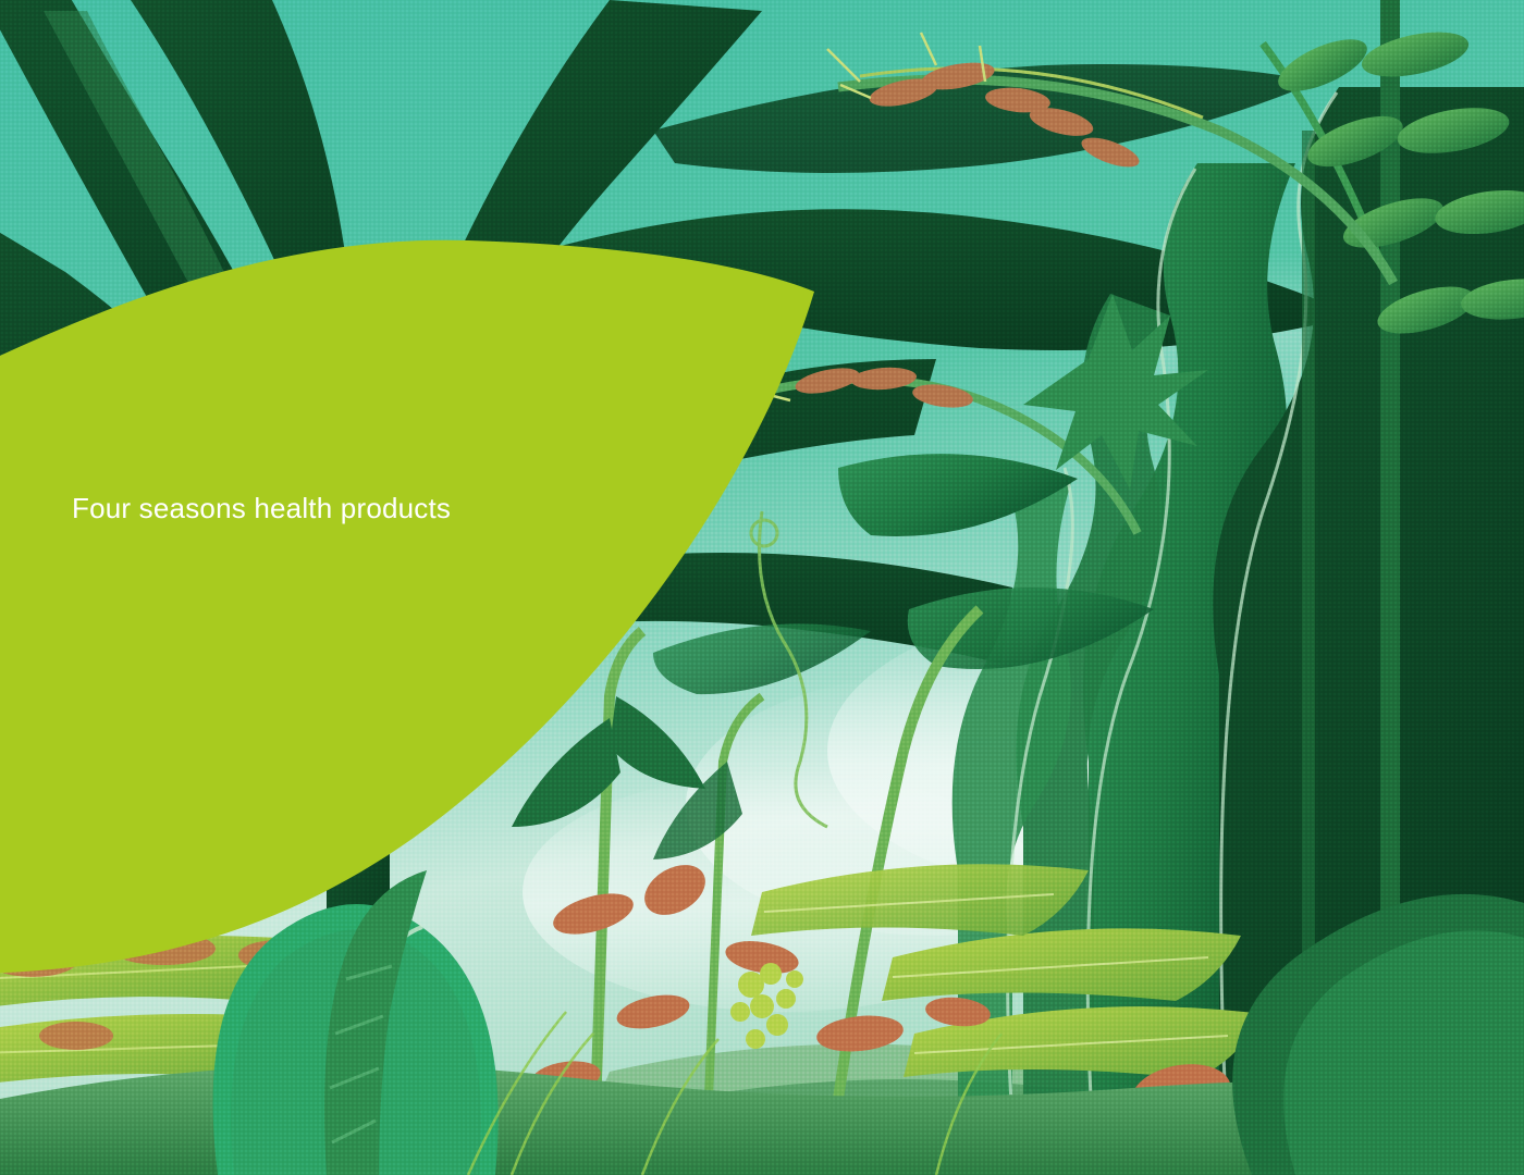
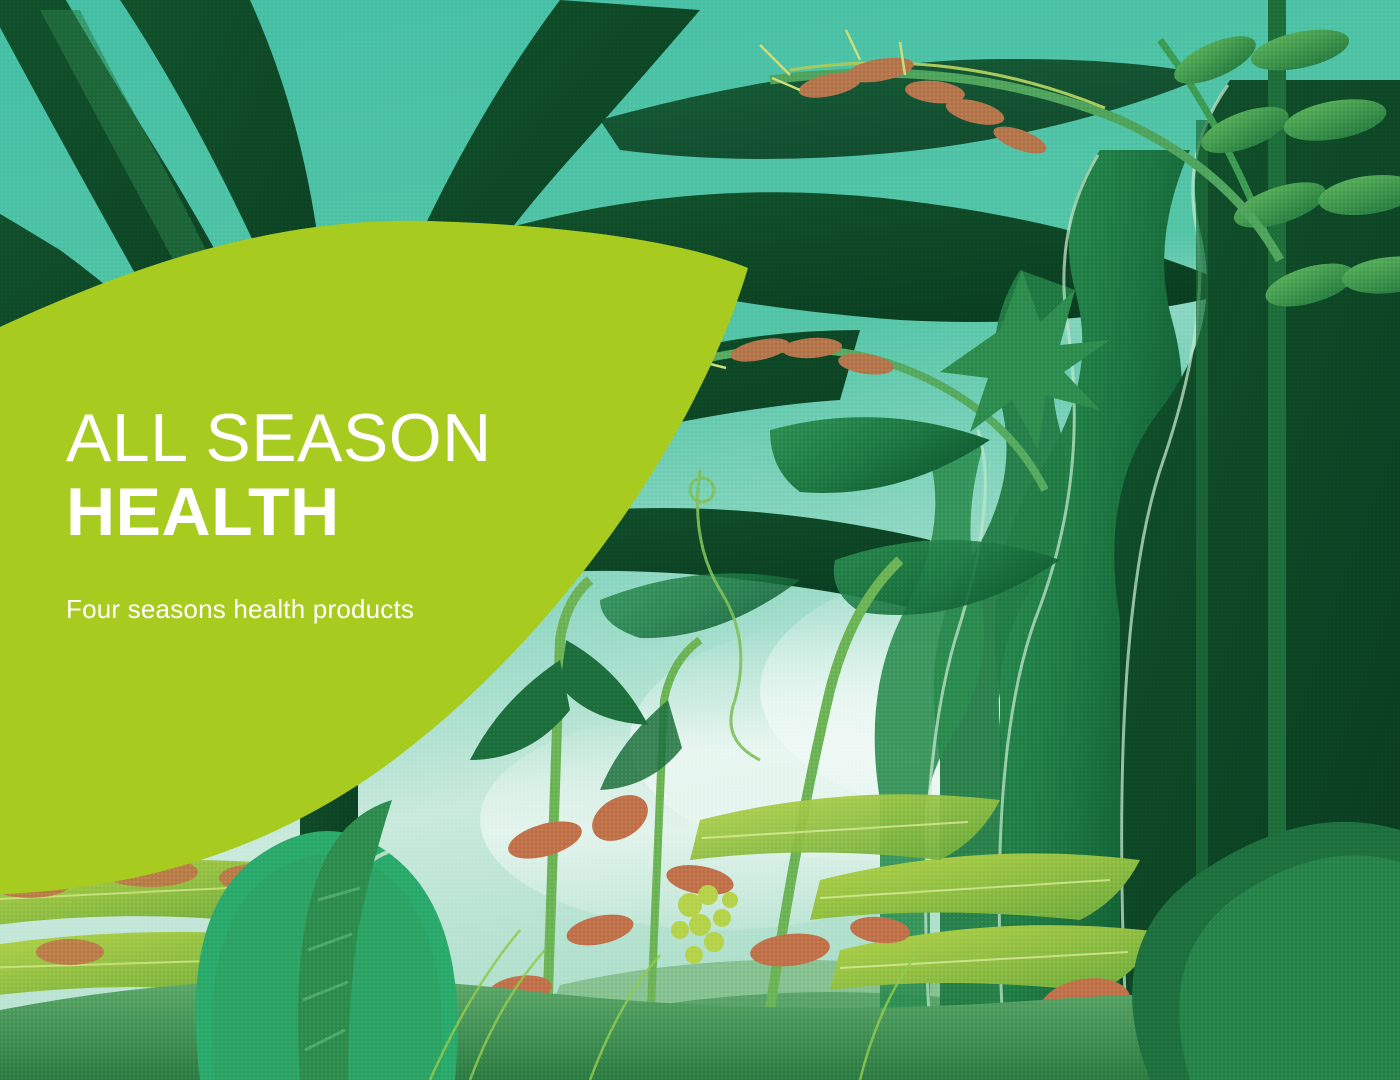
+ ALL SEASON
+ HEALTH
  Four seasons health products
